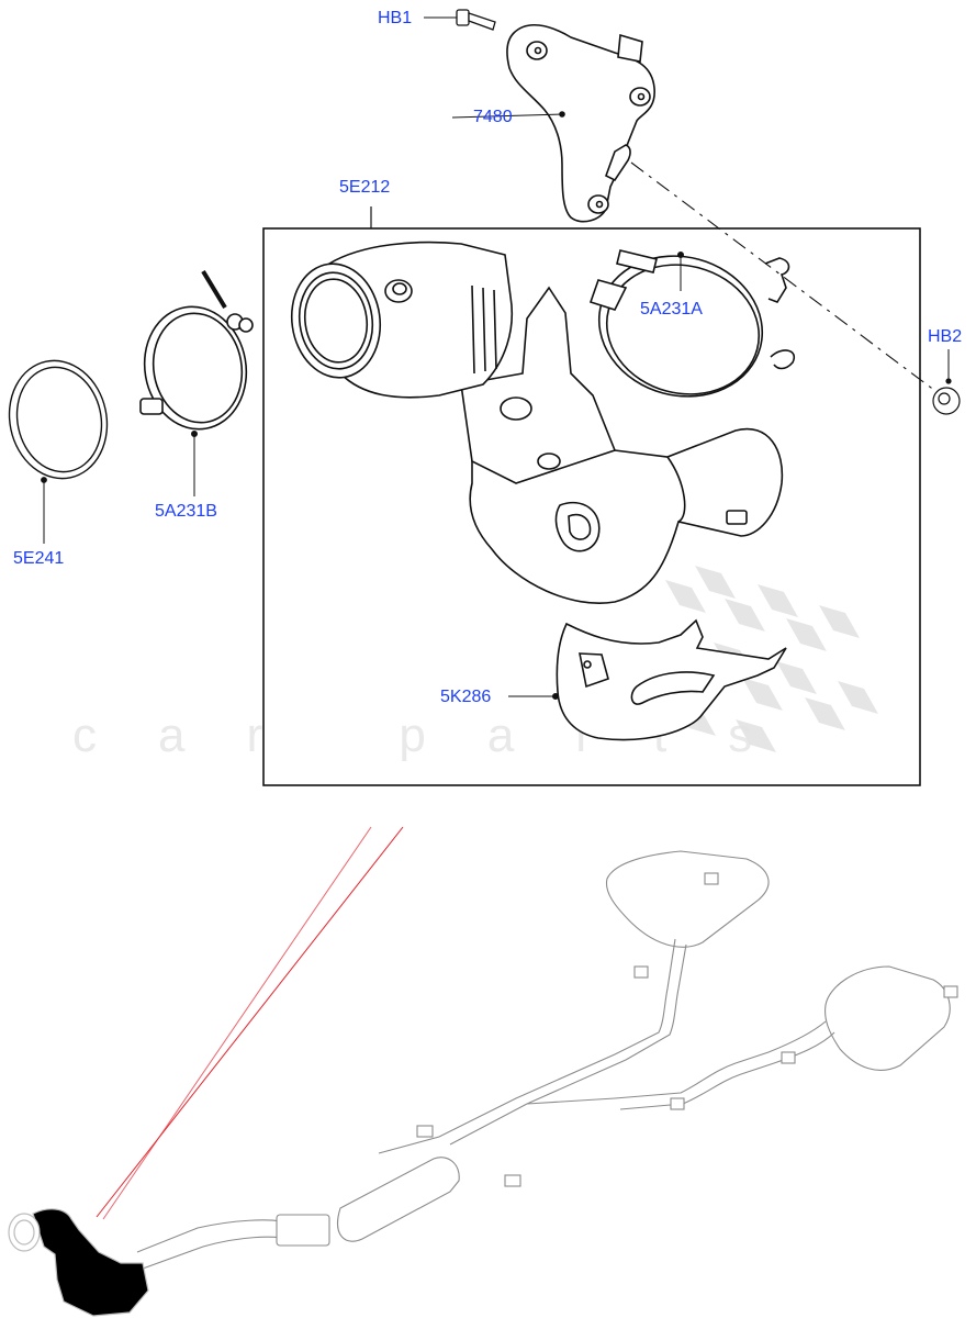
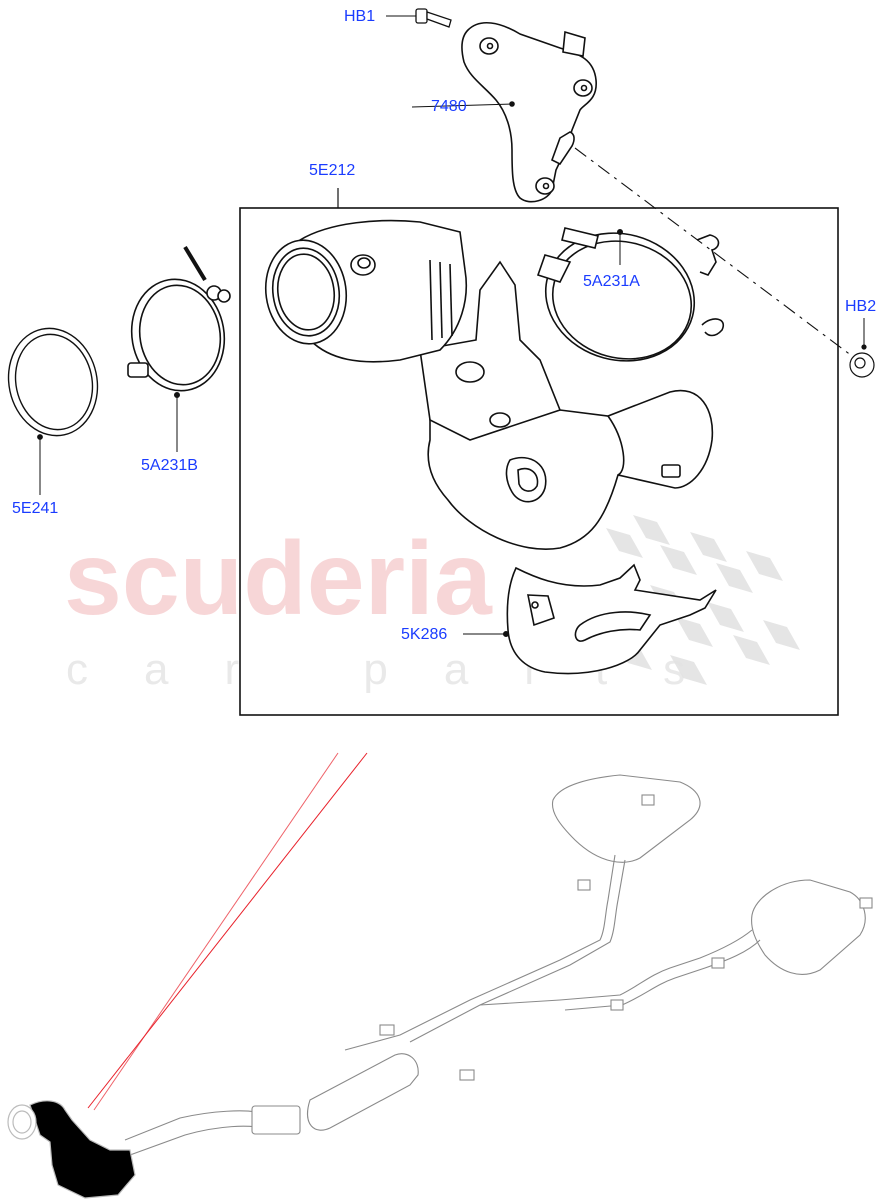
+ scuderia
  car pats
  HB1
  7480
  5E212
  5A231A
  HB2
  5A231B
  5E241
  5K286
